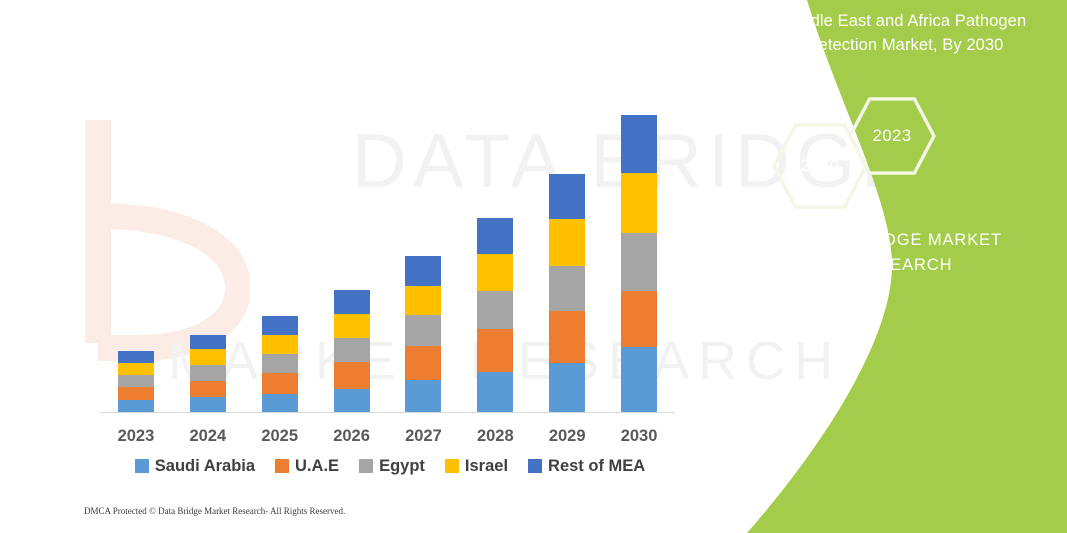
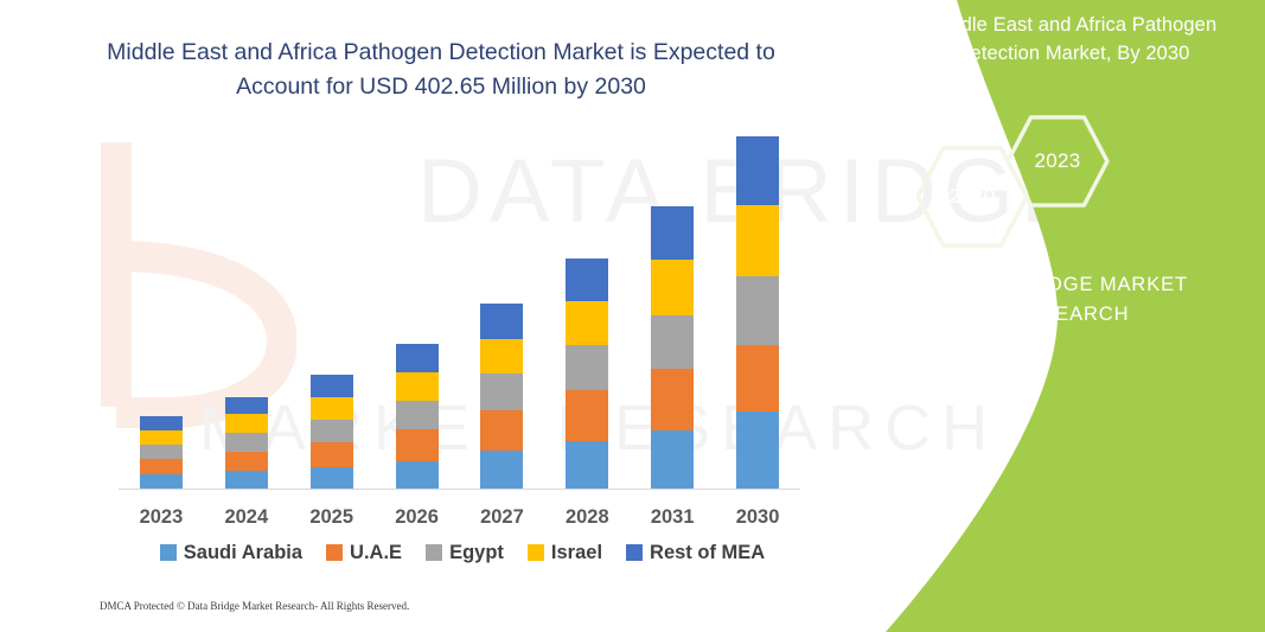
  DATA BRIDG
+ Middle East and Africa Pathogen Detection Market is Expected to Account for USD 402.65 Million by 2030
  2023
  2024
  2025
  2026
  2027
  2028
- 2029
+ 2031
  2030
  Saudi Arabia
  U.A.E
  Egypt
  Israel
  Rest of MEA
  DMCA Protected © Data Bridge Market Research- All Rights Reserved.
  Middle East and Africa Pathogen Detection Market, By 2030
  2023
  DATA BRIDGE MARKET RESEARCH
